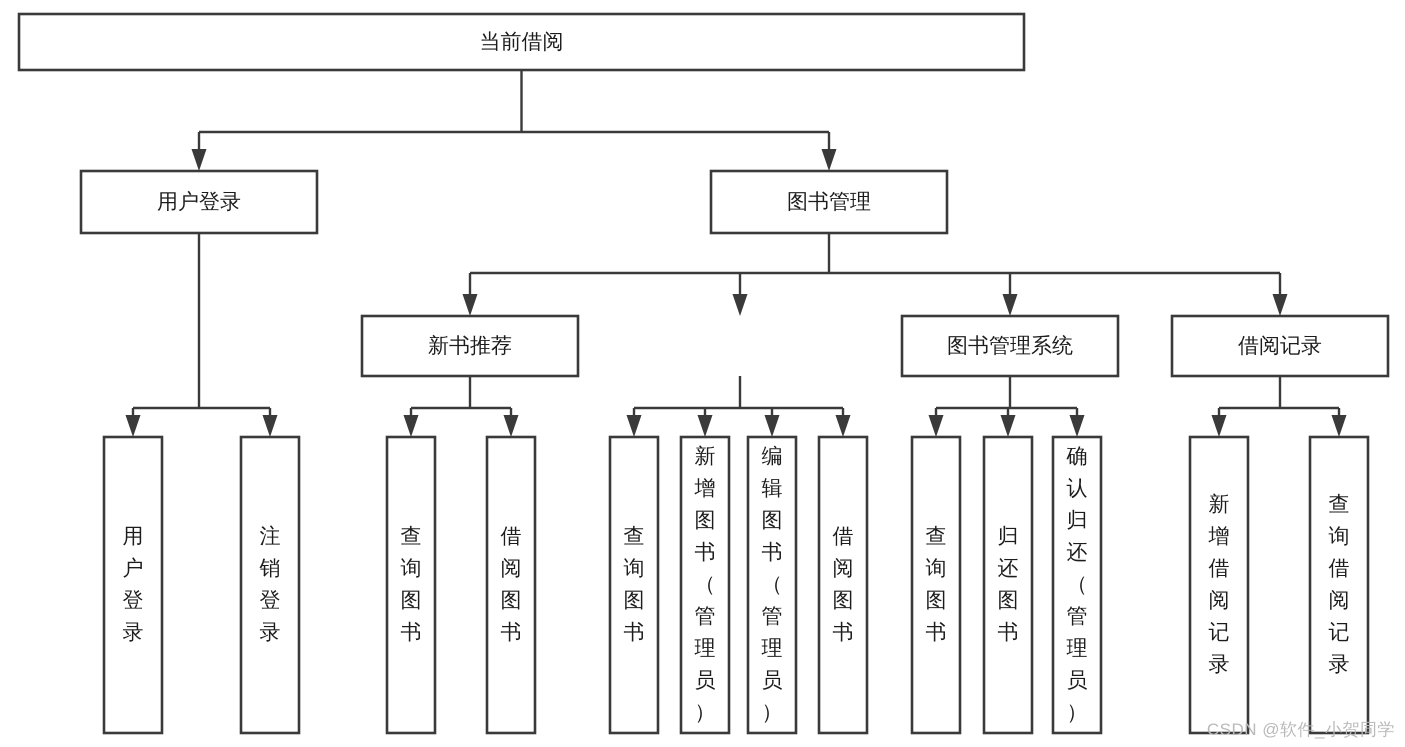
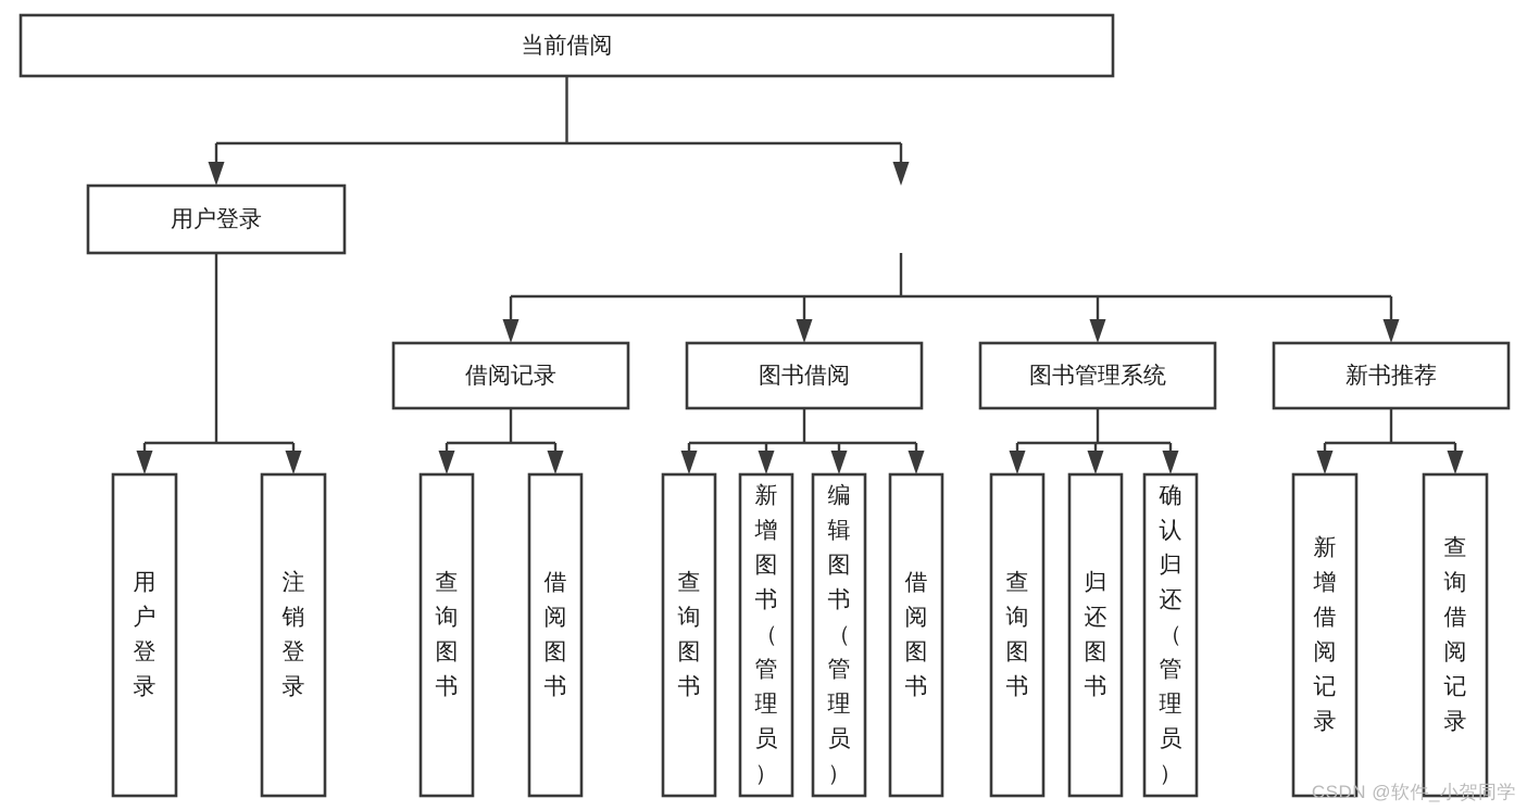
  当前借阅
  用户登录
- 图书管理
- 新书推荐
+ 借阅记录
+ 图书借阅
  图书管理系统
- 借阅记录
+ 新书推荐
  用户登录
  注销登录
  查询图书
  借阅图书
  查询图书
  新增图书（管理员）
  编辑图书（管理员）
  借阅图书
  查询图书
  归还图书
  确认归还（管理员）
  新增借阅记录
  查询借阅记录
  CSDN @软件_小贺同学
